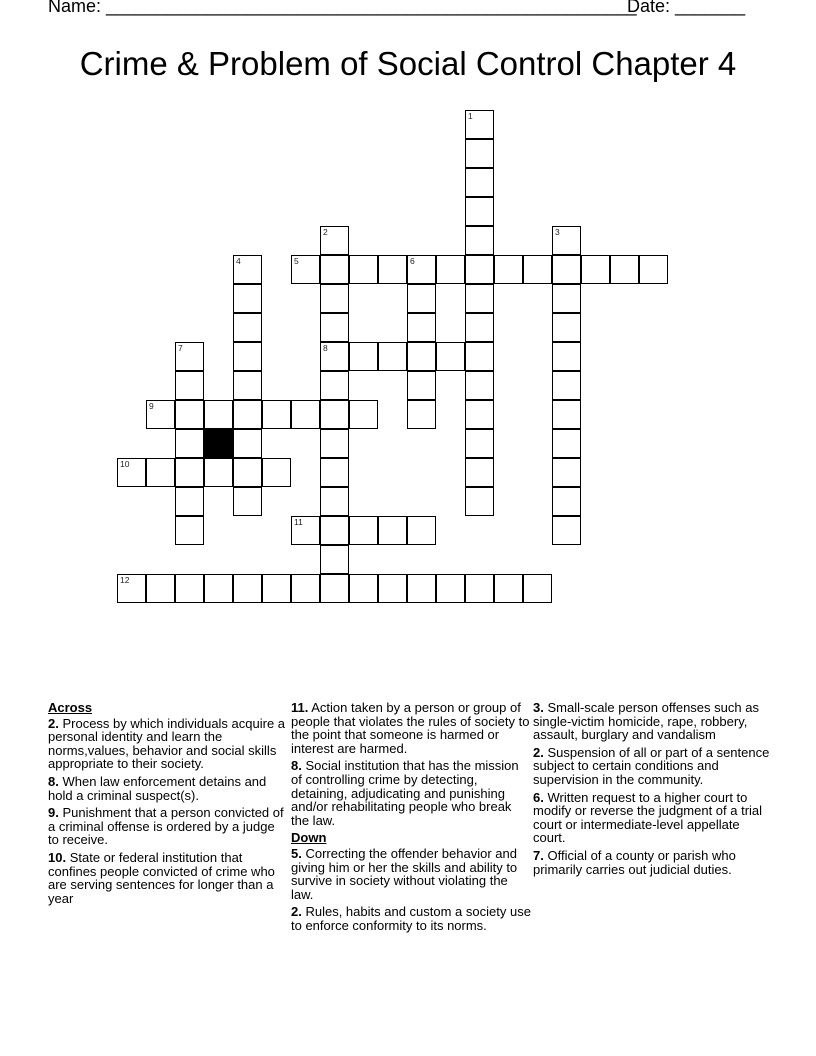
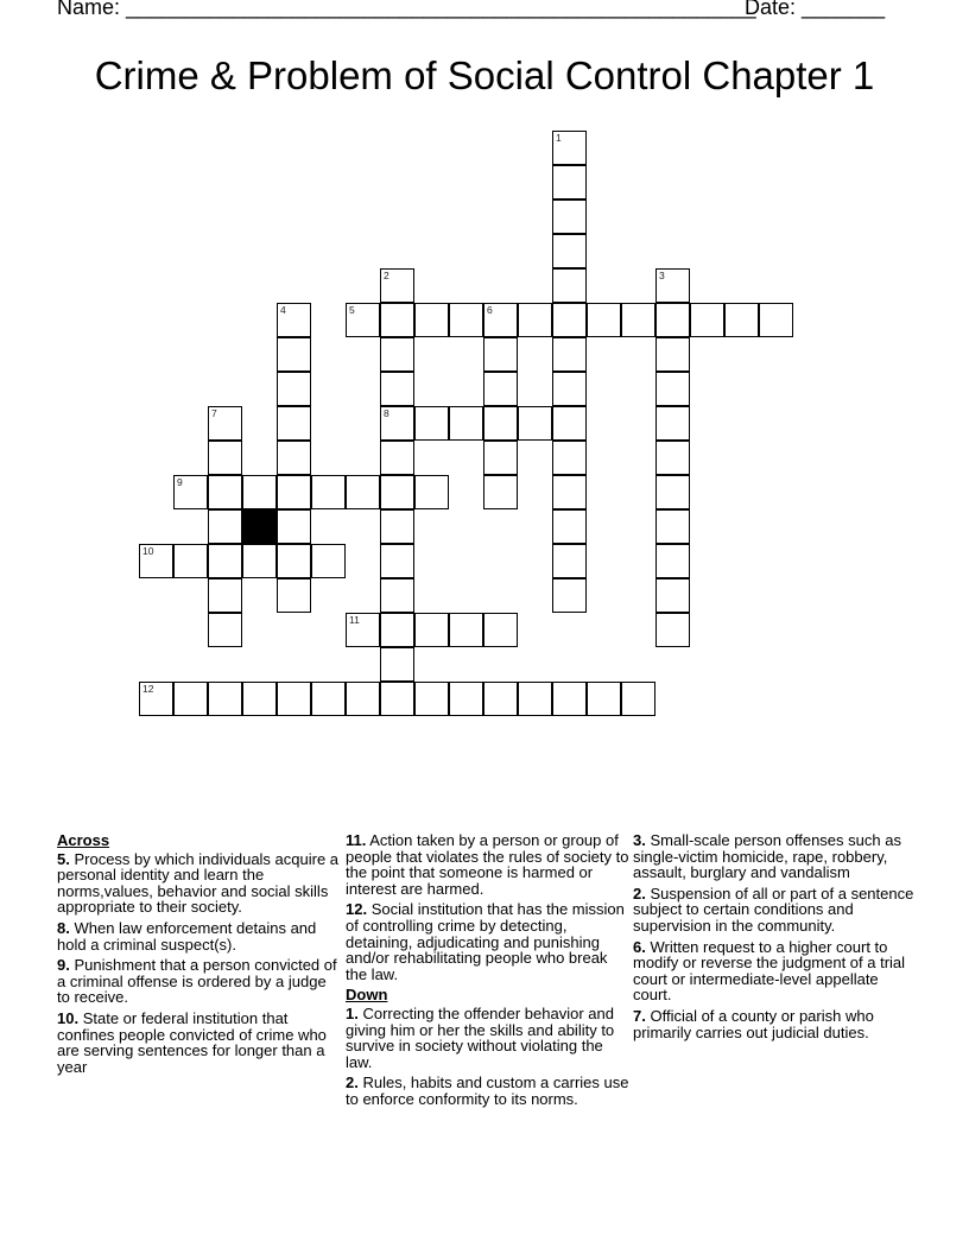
  Name: _____________________________________________________
  Date: _______
- Crime & Problem of Social Control Chapter 4
+ Crime & Problem of Social Control Chapter 1
  1
  2
  8
  3
  4
  5
  6
  7
  9
  10
  11
  12
  Across
- 2. Process by which individuals acquire a personal identity and learn the norms,values, behavior and social skills appropriate to their society.
+ 5. Process by which individuals acquire a personal identity and learn the norms,values, behavior and social skills appropriate to their society.
  8. When law enforcement detains and hold a criminal suspect(s).
  9. Punishment that a person convicted of a criminal offense is ordered by a judge to receive.
  10. State or federal institution that confines people convicted of crime who are serving sentences for longer than a year
  11. Action taken by a person or group of people that violates the rules of society to the point that someone is harmed or interest are harmed.
- 8. Social institution that has the mission of controlling crime by detecting, detaining, adjudicating and punishing and/or rehabilitating people who break the law.
+ 12. Social institution that has the mission of controlling crime by detecting, detaining, adjudicating and punishing and/or rehabilitating people who break the law.
  Down
- 5. Correcting the offender behavior and giving him or her the skills and ability to survive in society without violating the law.
+ 1. Correcting the offender behavior and giving him or her the skills and ability to survive in society without violating the law.
- 2. Rules, habits and custom a society use to enforce conformity to its norms.
+ 2. Rules, habits and custom a carries use to enforce conformity to its norms.
  3. Small-scale person offenses such as single-victim homicide, rape, robbery, assault, burglary and vandalism
  2. Suspension of all or part of a sentence subject to certain conditions and supervision in the community.
  6. Written request to a higher court to modify or reverse the judgment of a trial court or intermediate-level appellate court.
  7. Official of a county or parish who primarily carries out judicial duties.
